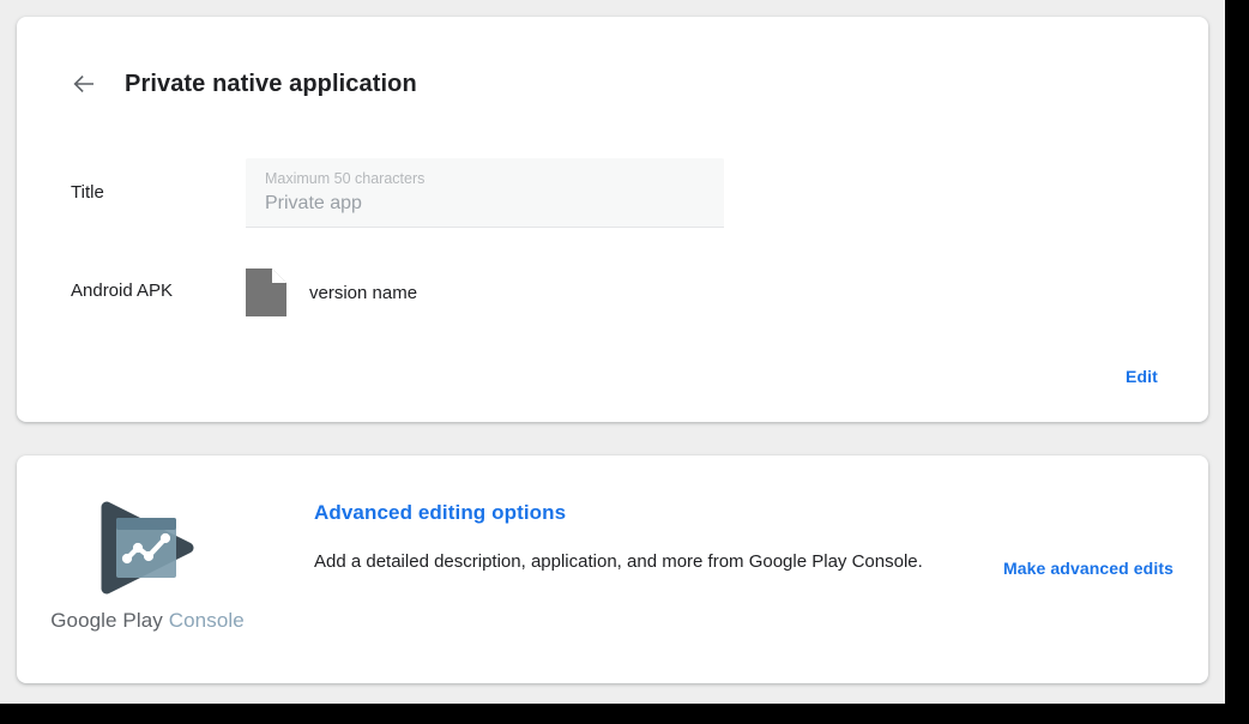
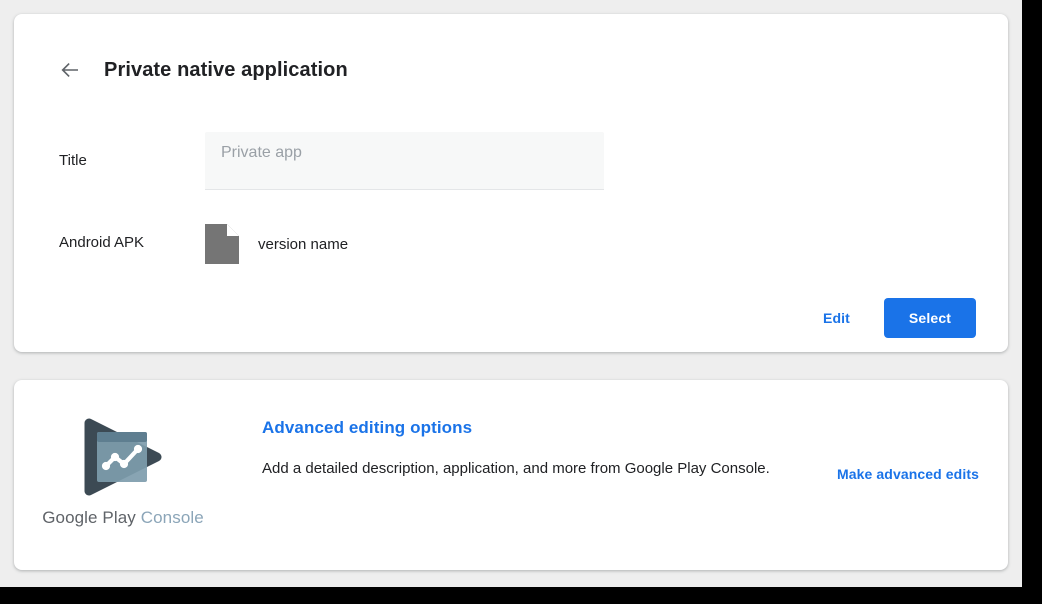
  Private native application
  Title
- Maximum 50 characters
  Private app
  Android APK
  version name
  Edit
+ Select
  Google Play Console
  Advanced editing options
  Add a detailed description, application, and more from Google Play Console.
  Make advanced edits
